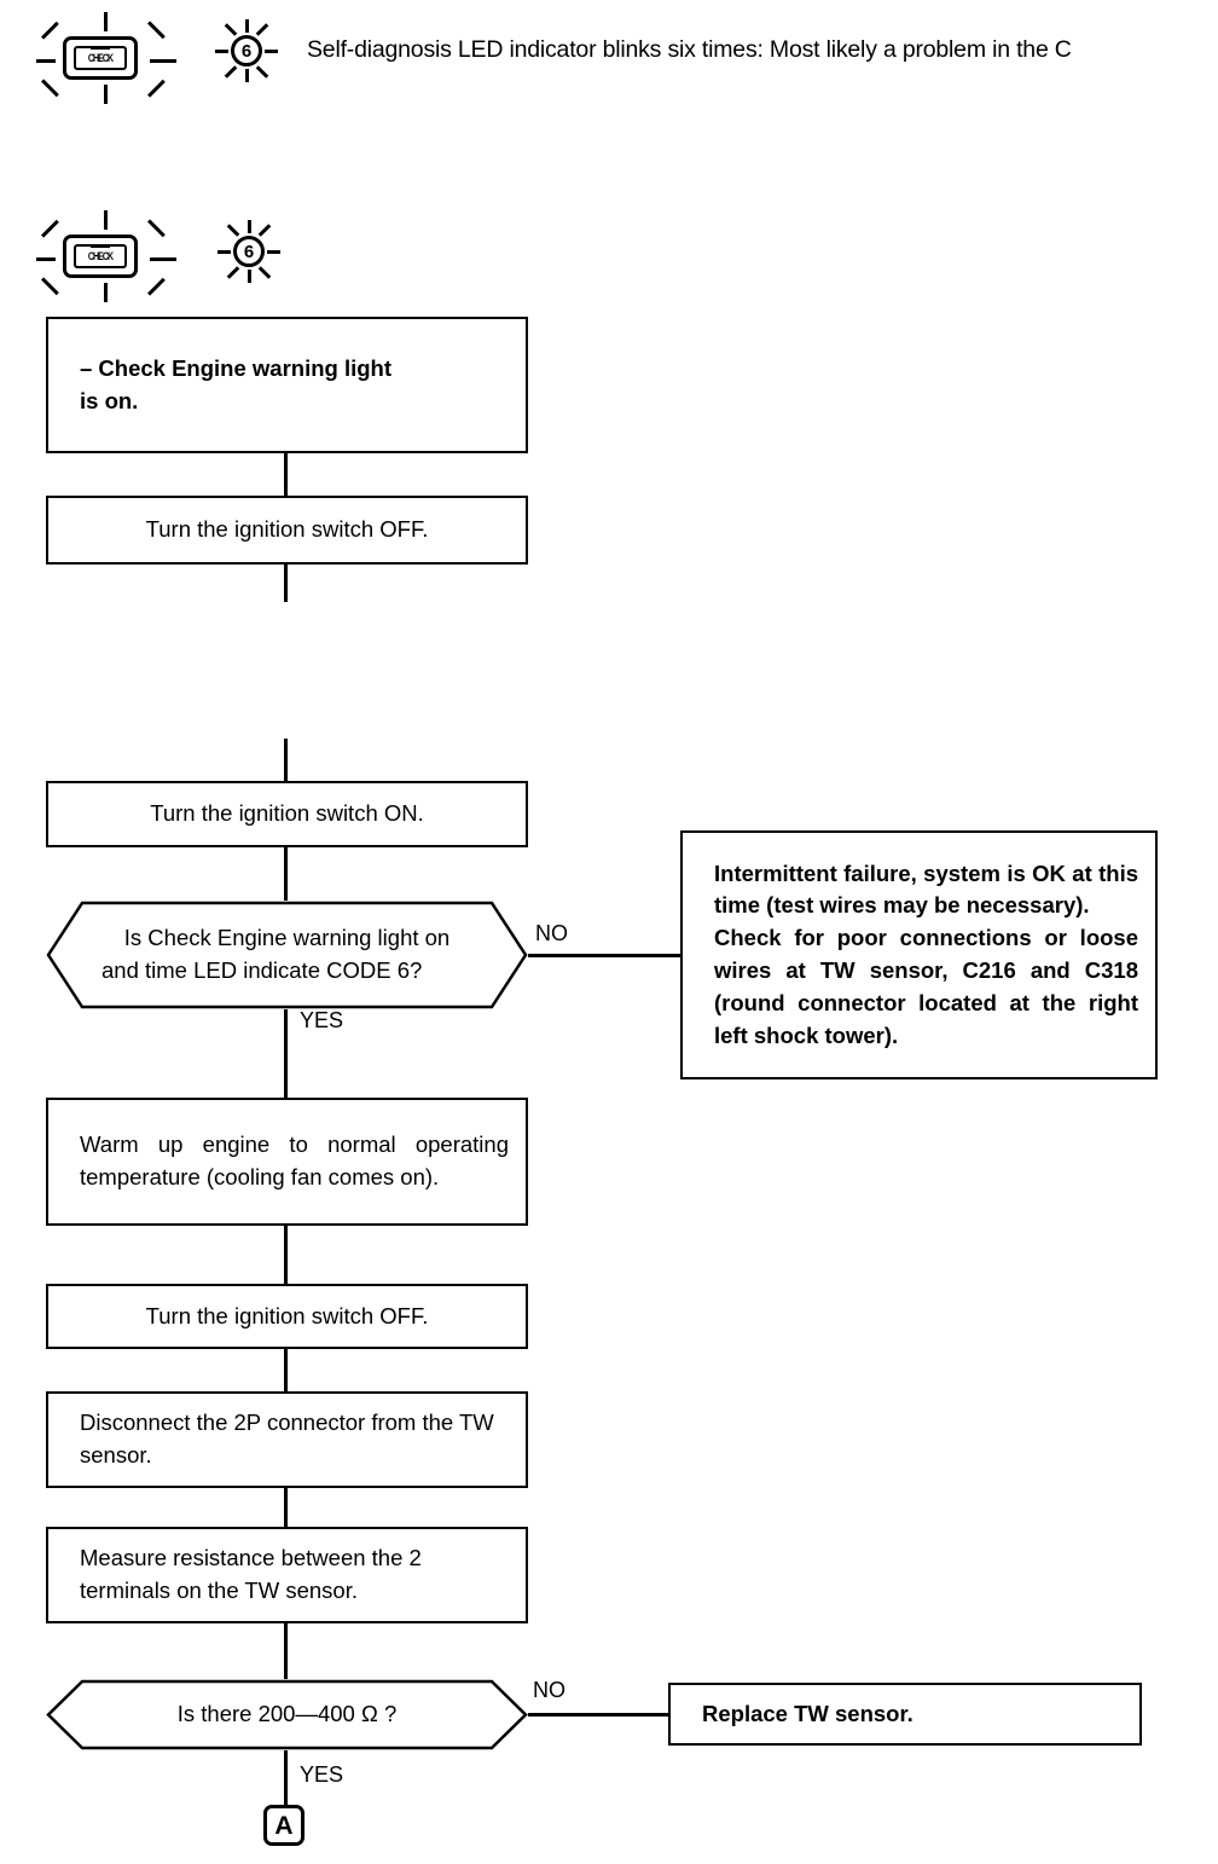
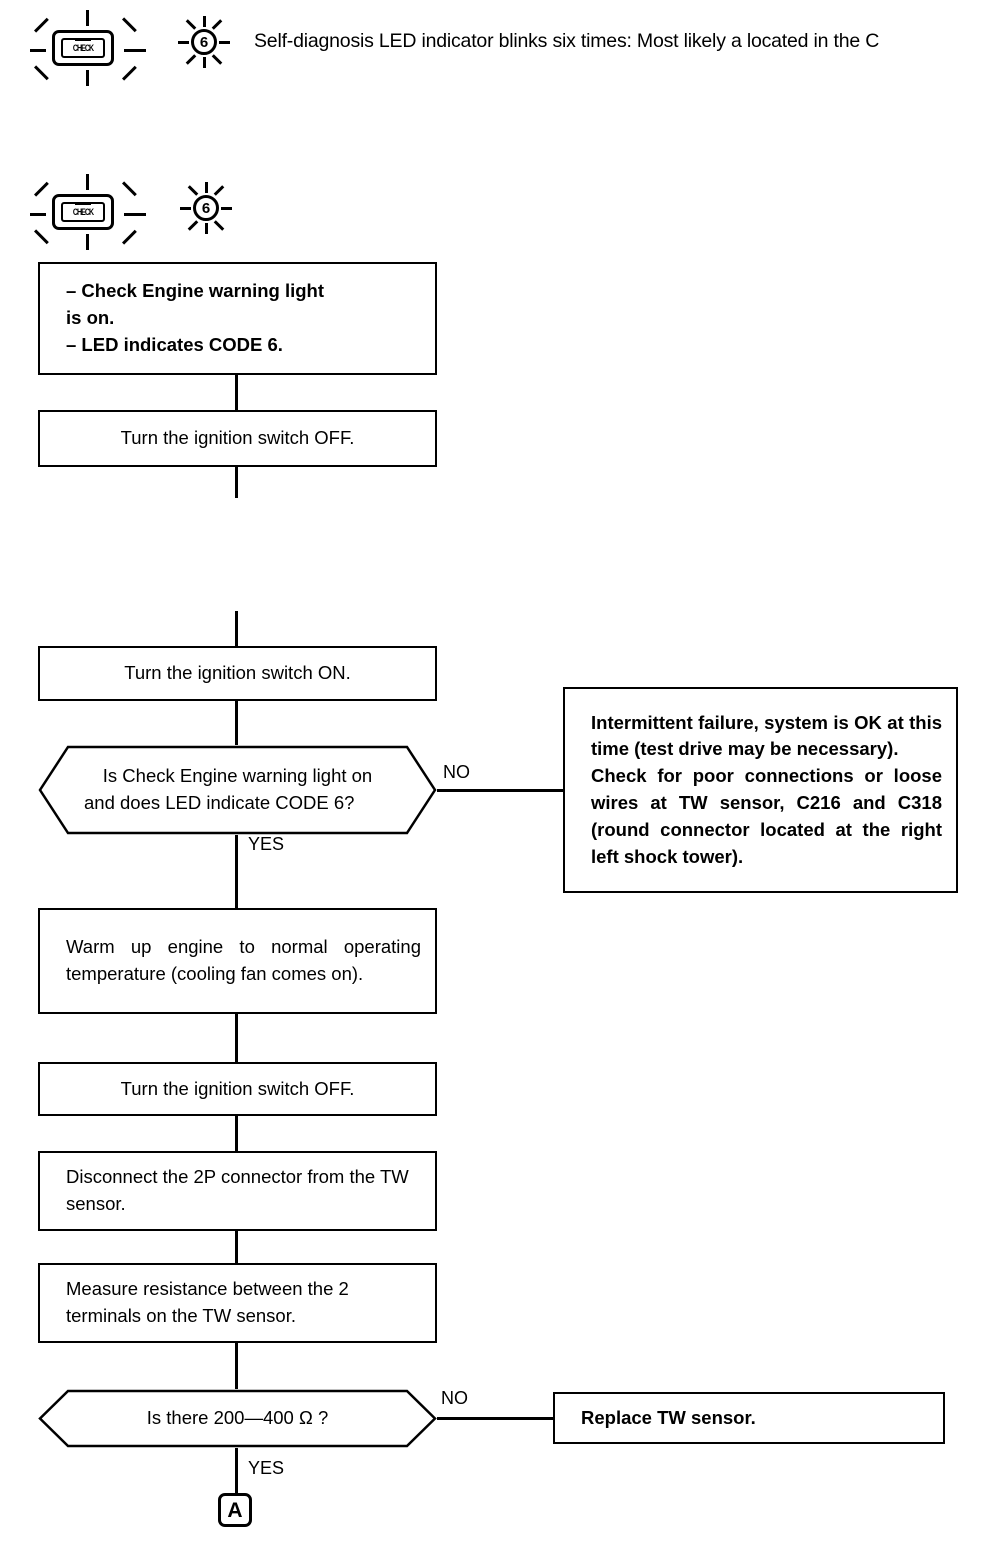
  CHECK
  6
- Self-diagnosis LED indicator blinks six times: Most likely a problem in the C
+ Self-diagnosis LED indicator blinks six times: Most likely a located in the C
  CHECK
  6
  – Check Engine warning light
  is on.
+ – LED indicates CODE 6.
  Turn the ignition switch OFF.
  Turn the ignition switch ON.
  Is Check Engine warning light on
- and time LED indicate CODE 6?
+ and does LED indicate CODE 6?
  NO
  YES
- Intermittent failure, system is OK at this time (test wires may be necessary).
+ Intermittent failure, system is OK at this time (test drive may be necessary).
  Check for poor connections or loose wires at TW sensor, C216 and C318 (round connector located at the right left shock tower).
  Warm up engine to normal operating temperature (cooling fan comes on).
  Turn the ignition switch OFF.
  Disconnect the 2P connector from the TW sensor.
  Measure resistance between the 2 terminals on the TW sensor.
  Is there 200—400 Ω ?
  NO
  YES
  Replace TW sensor.
  A
